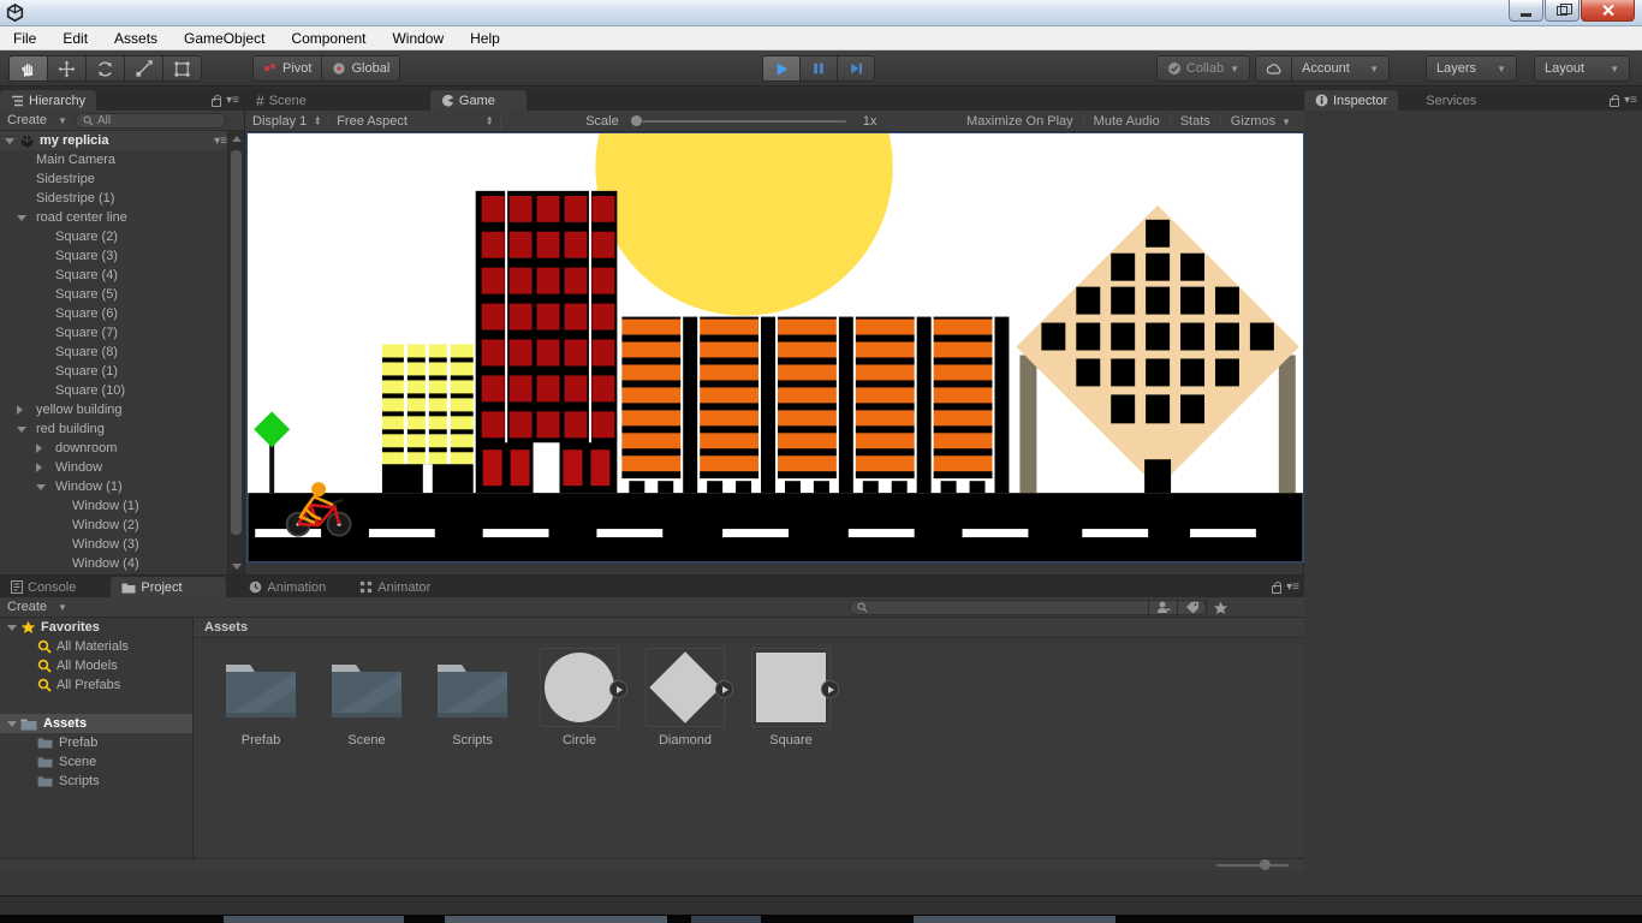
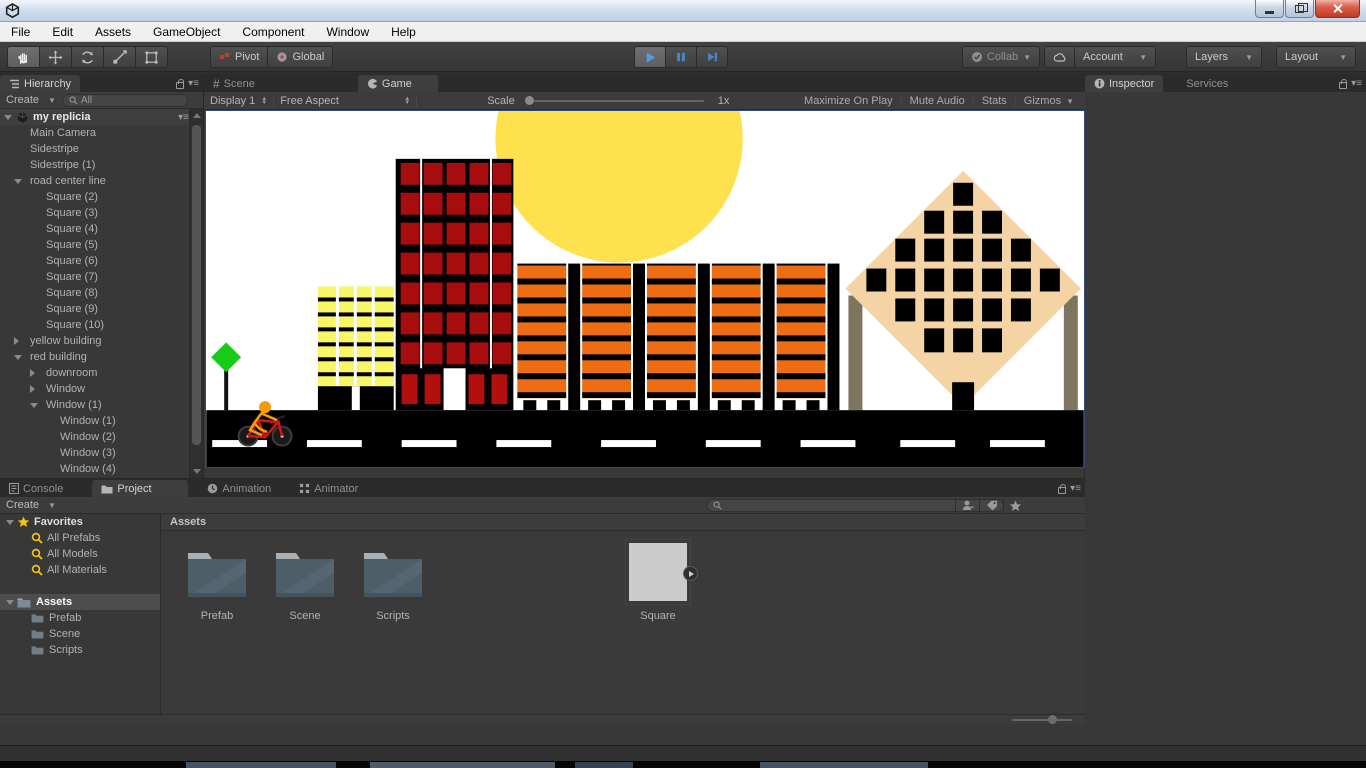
  File
  Edit
  Assets
  GameObject
  Component
  Window
  Help
  Pivot
  Global
  Collab
  ▼
  Account
  ▼
  Layers
  ▼
  Layout
  ▼
  Hierarchy
  ▾≡
  Create
  ▼
  All
  my replicia
  ▾≡
  Main Camera
  Sidestripe
  Sidestripe (1)
  road center line
  Square (2)
  Square (3)
  Square (4)
  Square (5)
  Square (6)
  Square (7)
  Square (8)
- Square (1)
+ Square (9)
  Square (10)
  yellow building
  red building
  downroom
  Window
  Window (1)
  Window (1)
  Window (2)
  Window (3)
  Window (4)
  #
  Scene
  Game
  Display 1
  Free Aspect
  Scale
  1x
  Maximize On Play
  Mute Audio
  Stats
  Gizmos
  ▼
  Inspector
  Services
  ▾≡
  Console
  Project
  Animation
  Animator
  ▾≡
  Create
  ▼
  Favorites
- All Materials
+ All Prefabs
  All Models
- All Prefabs
+ All Materials
  Assets
  Prefab
  Scene
  Scripts
  Assets
  Prefab
  Scene
  Scripts
- Circle
- Diamond
  Square
